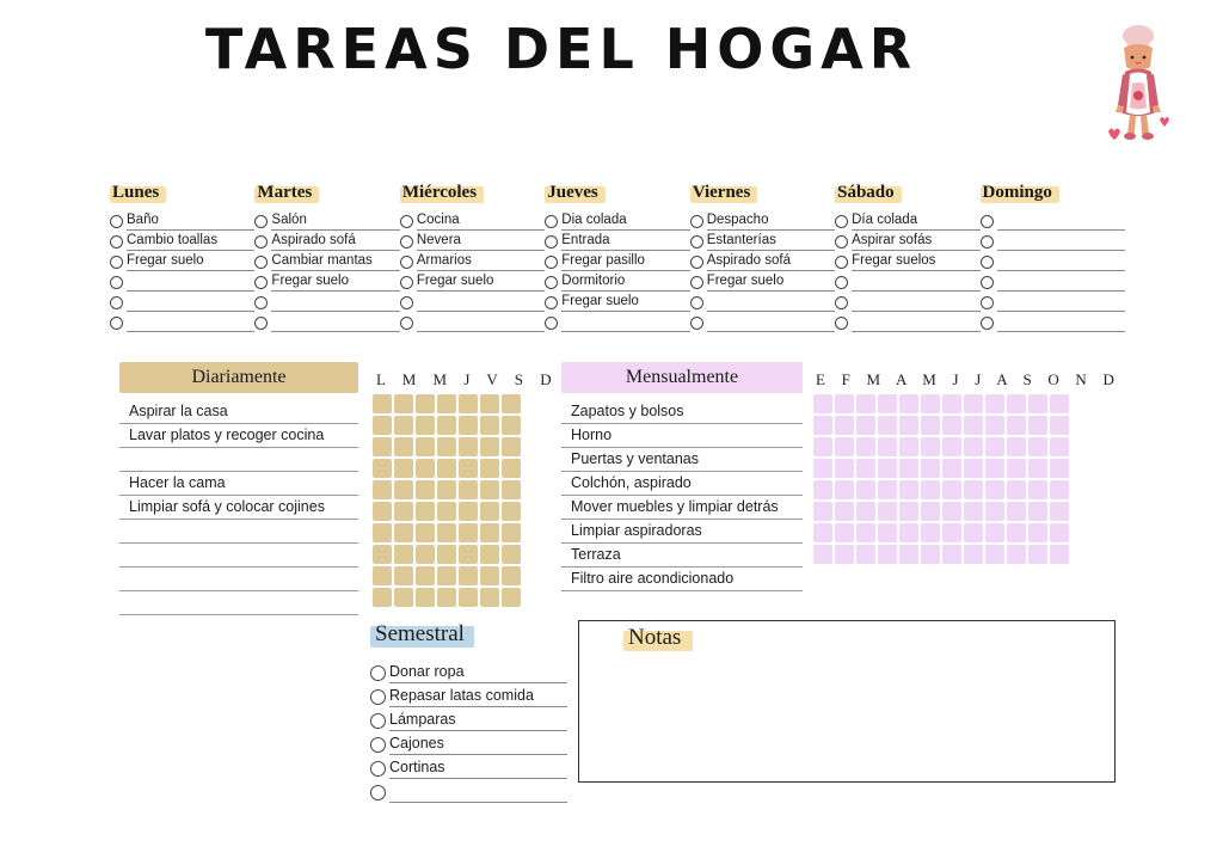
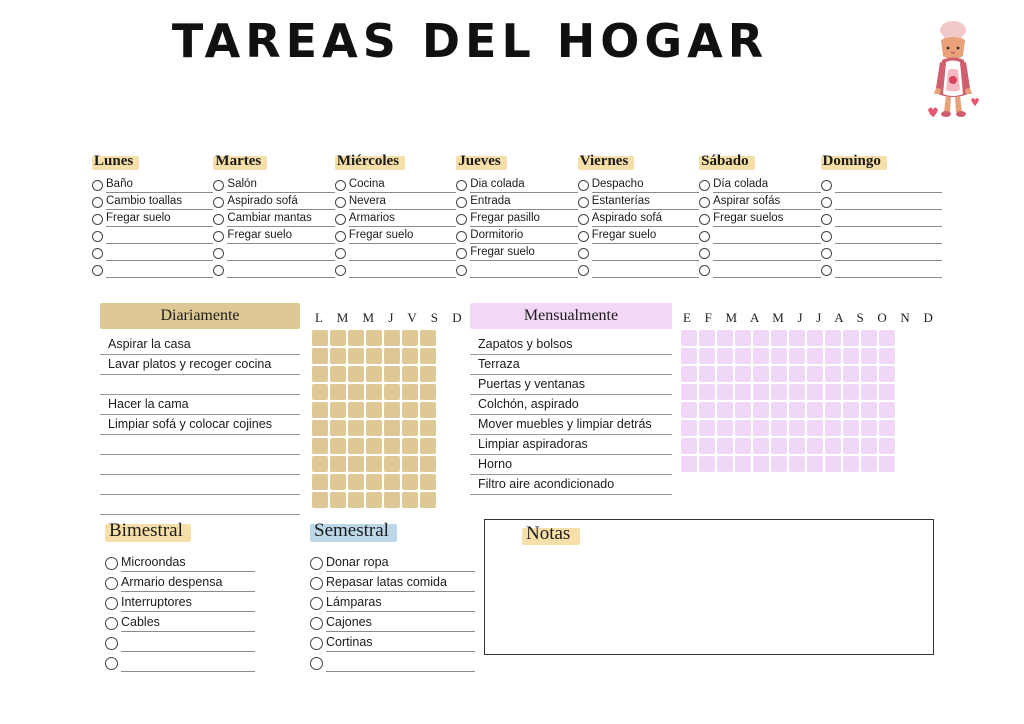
  TAREAS DEL HOGAR
  Lunes
  Baño
  Cambio toallas
  Fregar suelo
  Martes
  Salón
  Aspirado sofá
  Cambiar mantas
  Fregar suelo
  Miércoles
  Cocina
  Nevera
  Armarios
  Fregar suelo
  Jueves
  Dia colada
  Entrada
  Fregar pasillo
  Dormitorio
  Fregar suelo
  Viernes
  Despacho
  Estanterías
  Aspirado sofá
  Fregar suelo
  Sábado
  Día colada
  Aspirar sofás
  Fregar suelos
  Domingo
  Diariamente
  Aspirar la casa
  Lavar platos y recoger cocina
  Hacer la cama
  Limpiar sofá y colocar cojines
  L M M J V S D
  Mensualmente
  Zapatos y bolsos
- Horno
+ Terraza
  Puertas y ventanas
  Colchón, aspirado
  Mover muebles y limpiar detrás
  Limpiar aspiradoras
- Terraza
+ Horno
  Filtro aire acondicionado
  E F M A M J J A S O N D
+ Bimestral
+ Microondas
+ Armario despensa
+ Interruptores
+ Cables
  Semestral
  Donar ropa
  Repasar latas comida
  Lámparas
  Cajones
  Cortinas
  Notas
